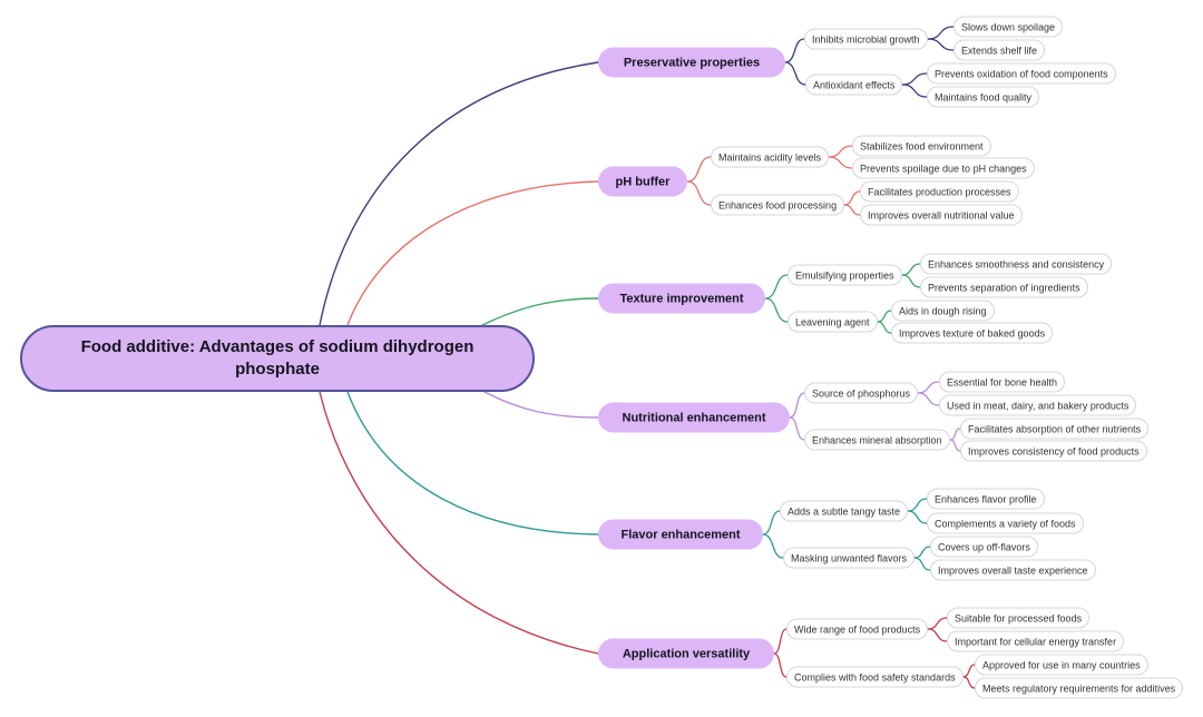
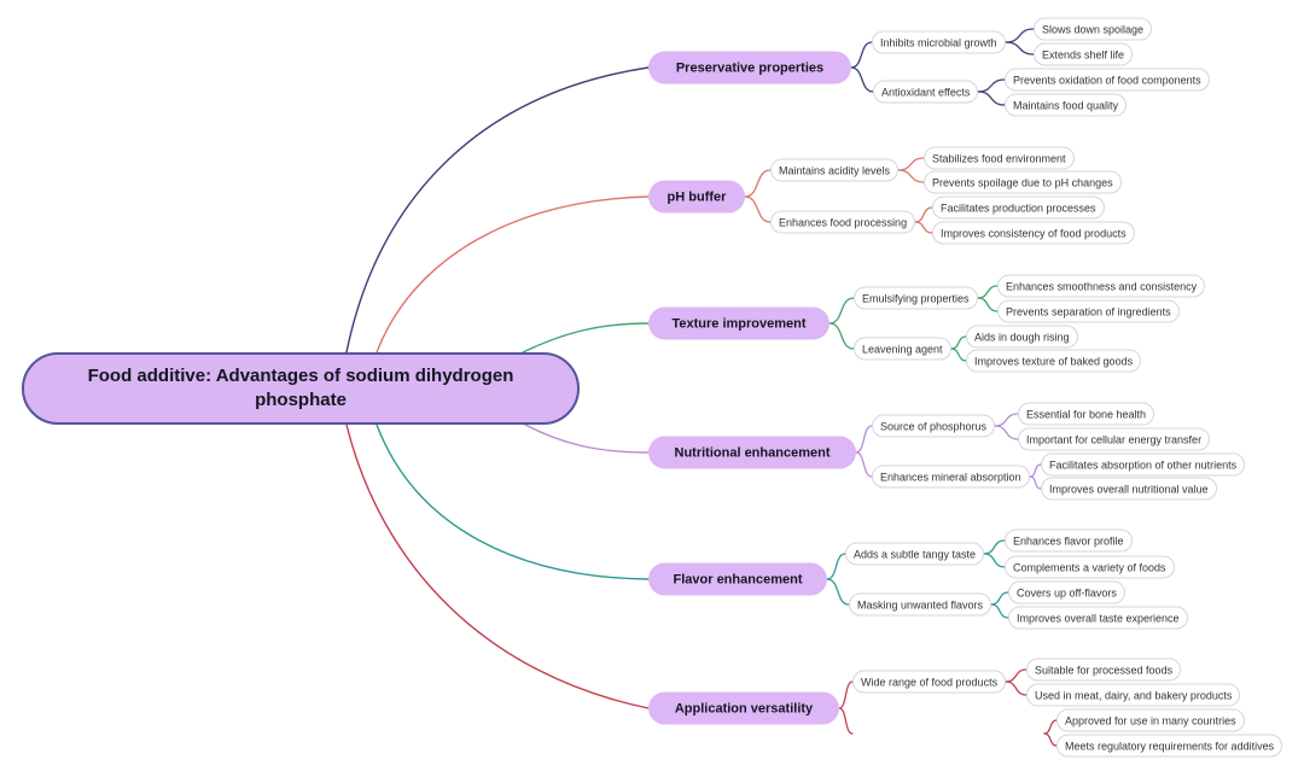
  Food additive: Advantages of sodium dihydrogen phosphate
  Preservative properties
  Inhibits microbial growth
  Slows down spoilage
  Extends shelf life
  Antioxidant effects
  Prevents oxidation of food components
  Maintains food quality
  pH buffer
  Maintains acidity levels
  Stabilizes food environment
  Prevents spoilage due to pH changes
  Enhances food processing
  Facilitates production processes
- Improves overall nutritional value
+ Improves consistency of food products
  Texture improvement
  Emulsifying properties
  Enhances smoothness and consistency
  Prevents separation of ingredients
  Leavening agent
  Aids in dough rising
  Improves texture of baked goods
  Nutritional enhancement
  Source of phosphorus
  Essential for bone health
- Used in meat, dairy, and bakery products
+ Important for cellular energy transfer
  Enhances mineral absorption
  Facilitates absorption of other nutrients
- Improves consistency of food products
+ Improves overall nutritional value
  Flavor enhancement
  Adds a subtle tangy taste
  Enhances flavor profile
  Complements a variety of foods
  Masking unwanted flavors
  Covers up off-flavors
  Improves overall taste experience
  Application versatility
  Wide range of food products
  Suitable for processed foods
- Important for cellular energy transfer
+ Used in meat, dairy, and bakery products
- Complies with food safety standards
  Approved for use in many countries
  Meets regulatory requirements for additives
